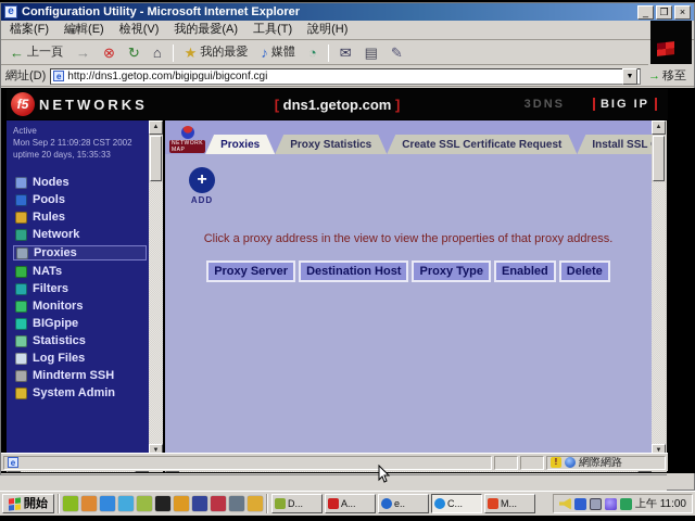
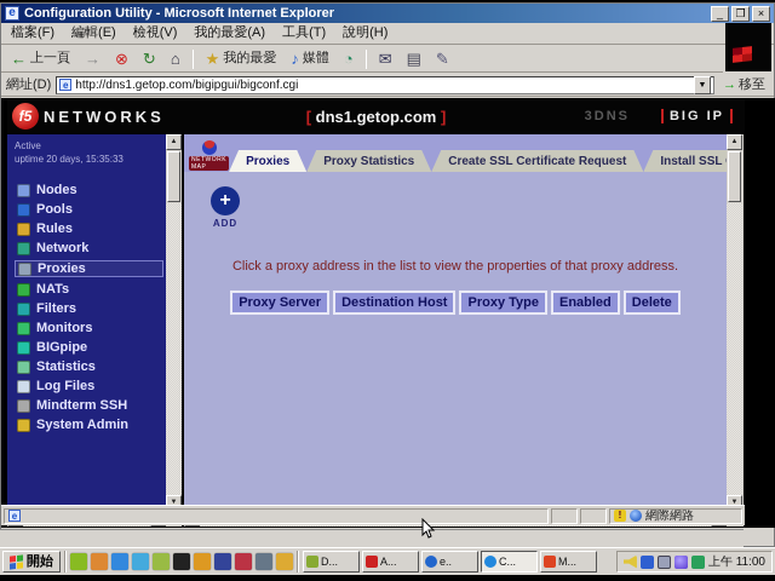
  e
  Configuration Utility - Microsoft Internet Explorer
  _
  ❐
  ×
  檔案(F)
  編輯(E)
  檢視(V)
  我的最愛(A)
  工具(T)
  說明(H)
  ←
  上一頁
  →
  ⊗
  ↻
  ⌂
  ★
  我的最愛
  ♪
  媒體
  ◔
  ✉
  ▤
  ✎
  網址(D)
  e
  http://dns1.getop.com/bigipgui/bigconf.cgi
  →
  移至
  f5
  NETWORKS
  [ dns1.getop.com ]
  3DNS
  BIG IP
  Active
- Mon Sep 2 11:09:28 CST 2002
  uptime 20 days, 15:35:33
  Nodes
  Pools
  Rules
  Network
  Proxies
  NATs
  Filters
  Monitors
  BIGpipe
  Statistics
  Log Files
  Mindterm SSH
  System Admin
  Proxies
  Proxy Statistics
  Create SSL Certificate Request
  +
  ADD
- Click a proxy address in the view to view the properties of that proxy address.
+ Click a proxy address in the list to view the properties of that proxy address.
  Proxy Server
  Destination Host
  Proxy Type
  Enabled
  Delete
  e
  !
  網際網路
  開始
  D...
  A...
  e..
  C...
  M...
  上午 11:00
